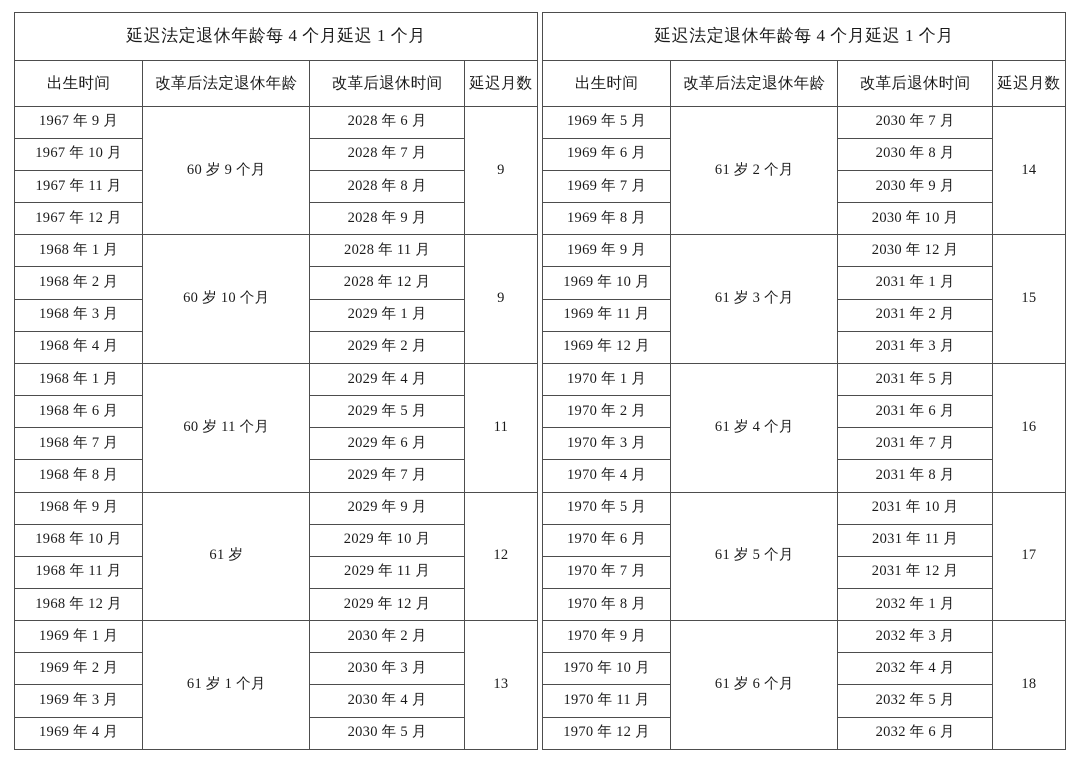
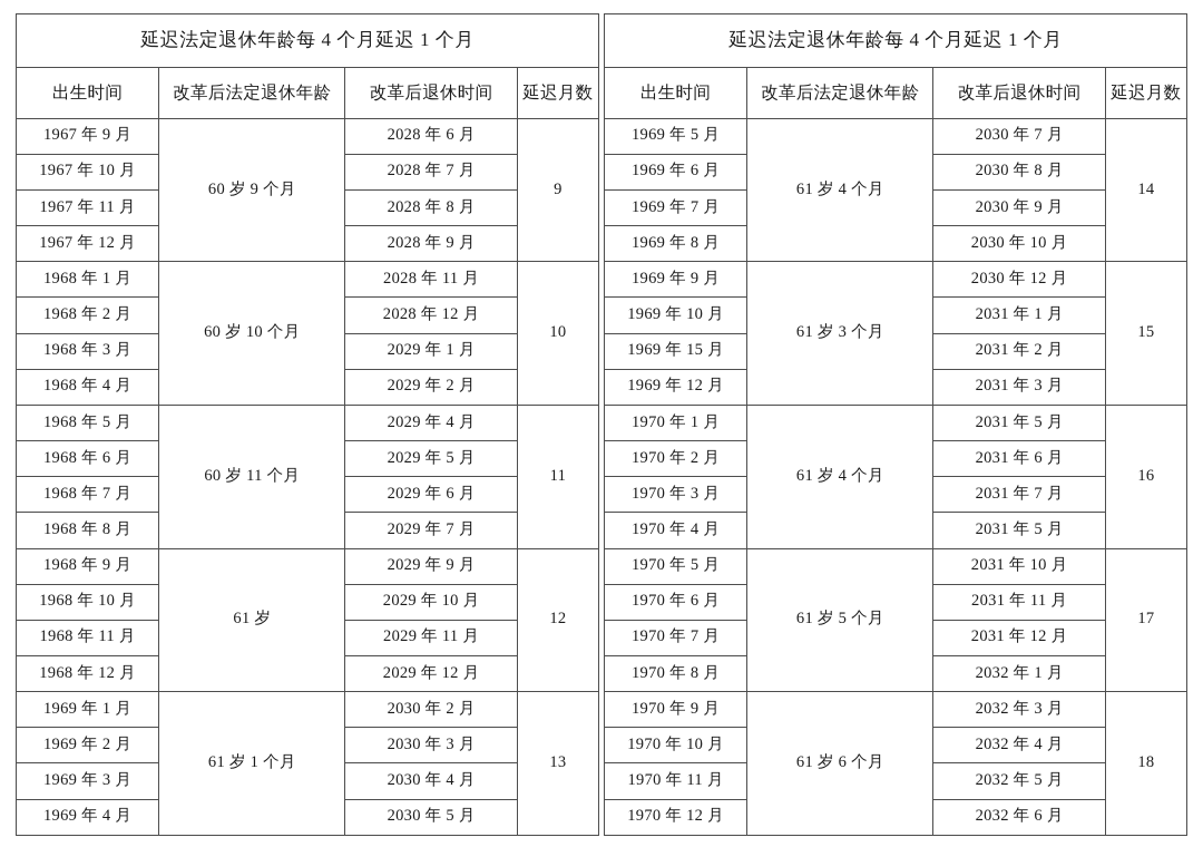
  延迟法定退休年龄每 4 个月延迟 1 个月
  出生时间	改革后法定退休年龄	改革后退休时间	延迟月数
  1967 年 9 月	60 岁 9 个月	2028 年 6 月	9
  1967 年 10 月	2028 年 7 月
  1967 年 11 月	2028 年 8 月
  1967 年 12 月	2028 年 9 月
- 1968 年 1 月	60 岁 10 个月	2028 年 11 月	9
+ 1968 年 1 月	60 岁 10 个月	2028 年 11 月	10
  1968 年 2 月	2028 年 12 月
  1968 年 3 月	2029 年 1 月
  1968 年 4 月	2029 年 2 月
- 1968 年 1 月	60 岁 11 个月	2029 年 4 月	11
+ 1968 年 5 月	60 岁 11 个月	2029 年 4 月	11
  1968 年 6 月	2029 年 5 月
  1968 年 7 月	2029 年 6 月
  1968 年 8 月	2029 年 7 月
  1968 年 9 月	61 岁	2029 年 9 月	12
  1968 年 10 月	2029 年 10 月
  1968 年 11 月	2029 年 11 月
  1968 年 12 月	2029 年 12 月
  1969 年 1 月	61 岁 1 个月	2030 年 2 月	13
  1969 年 2 月	2030 年 3 月
  1969 年 3 月	2030 年 4 月
  1969 年 4 月	2030 年 5 月
  延迟法定退休年龄每 4 个月延迟 1 个月
  出生时间	改革后法定退休年龄	改革后退休时间	延迟月数
- 1969 年 5 月	61 岁 2 个月	2030 年 7 月	14
+ 1969 年 5 月	61 岁 4 个月	2030 年 7 月	14
  1969 年 6 月	2030 年 8 月
  1969 年 7 月	2030 年 9 月
  1969 年 8 月	2030 年 10 月
  1969 年 9 月	61 岁 3 个月	2030 年 12 月	15
  1969 年 10 月	2031 年 1 月
- 1969 年 11 月	2031 年 2 月
+ 1969 年 15 月	2031 年 2 月
  1969 年 12 月	2031 年 3 月
  1970 年 1 月	61 岁 4 个月	2031 年 5 月	16
  1970 年 2 月	2031 年 6 月
  1970 年 3 月	2031 年 7 月
- 1970 年 4 月	2031 年 8 月
+ 1970 年 4 月	2031 年 5 月
  1970 年 5 月	61 岁 5 个月	2031 年 10 月	17
  1970 年 6 月	2031 年 11 月
  1970 年 7 月	2031 年 12 月
  1970 年 8 月	2032 年 1 月
  1970 年 9 月	61 岁 6 个月	2032 年 3 月	18
  1970 年 10 月	2032 年 4 月
  1970 年 11 月	2032 年 5 月
  1970 年 12 月	2032 年 6 月
